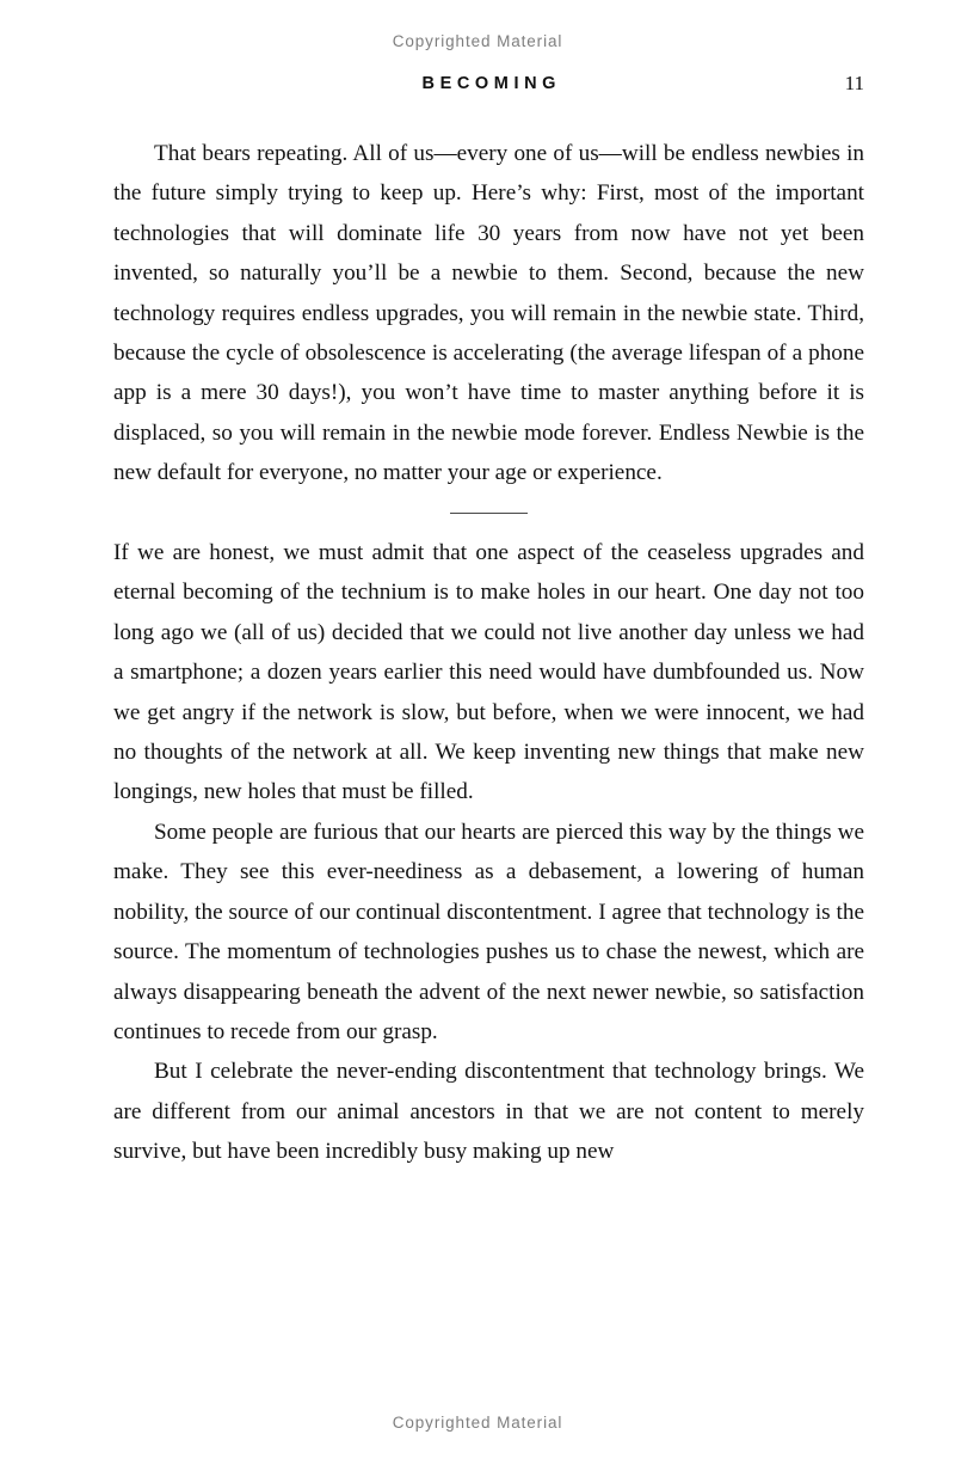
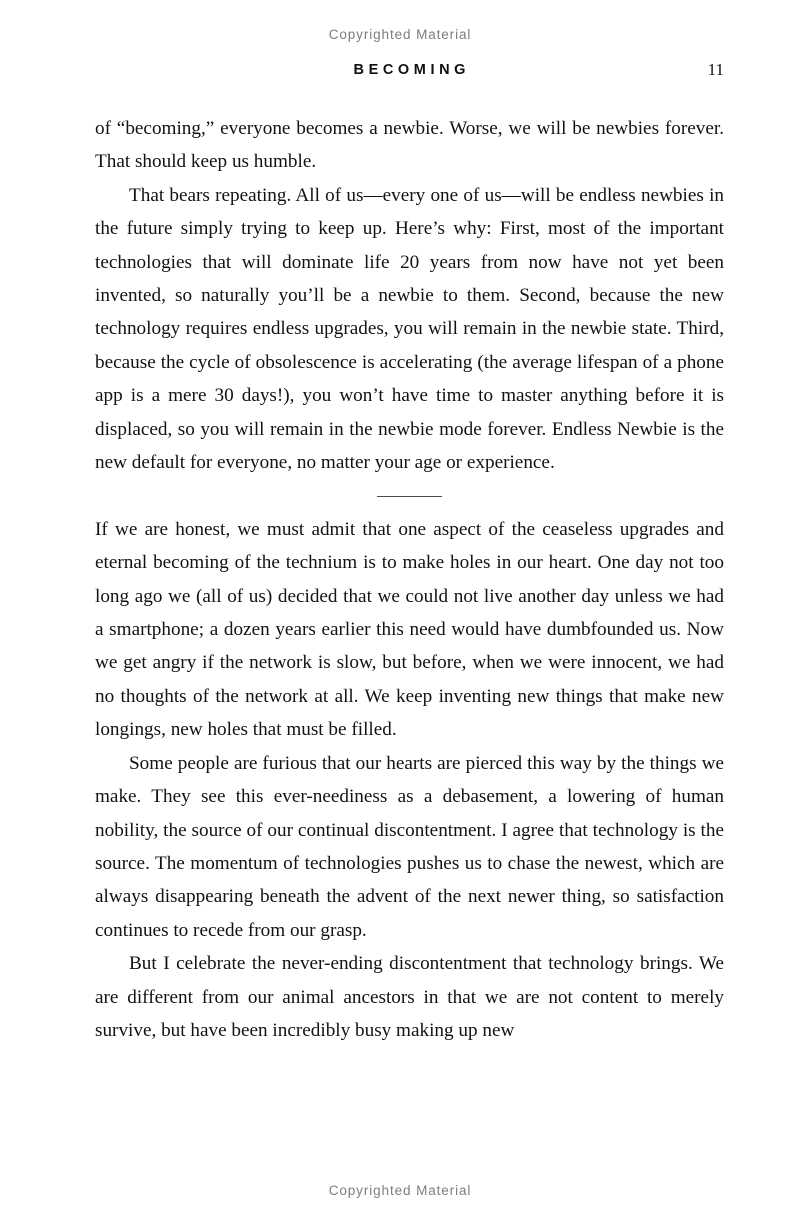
  Copyrighted Material
  BECOMING
  11
+ of “becoming,” everyone becomes a newbie. Worse, we will be newbies forever. That should keep us humble.
- That bears repeating. All of us—every one of us—will be endless newbies in the future simply trying to keep up. Here’s why: First, most of the important technologies that will dominate life 30 years from now have not yet been invented, so naturally you’ll be a newbie to them. Second, because the new technology requires endless upgrades, you will remain in the newbie state. Third, because the cycle of obsolescence is accelerating (the average lifespan of a phone app is a mere 30 days!), you won’t have time to master anything before it is displaced, so you will remain in the newbie mode forever. Endless Newbie is the new default for everyone, no matter your age or experience.
+ That bears repeating. All of us—every one of us—will be endless newbies in the future simply trying to keep up. Here’s why: First, most of the important technologies that will dominate life 20 years from now have not yet been invented, so naturally you’ll be a newbie to them. Second, because the new technology requires endless upgrades, you will remain in the newbie state. Third, because the cycle of obsolescence is accelerating (the average lifespan of a phone app is a mere 30 days!), you won’t have time to master anything before it is displaced, so you will remain in the newbie mode forever. Endless Newbie is the new default for everyone, no matter your age or experience.
  If we are honest, we must admit that one aspect of the ceaseless upgrades and eternal becoming of the technium is to make holes in our heart. One day not too long ago we (all of us) decided that we could not live another day unless we had a smartphone; a dozen years earlier this need would have dumbfounded us. Now we get angry if the network is slow, but before, when we were innocent, we had no thoughts of the network at all. We keep inventing new things that make new longings, new holes that must be filled.
- Some people are furious that our hearts are pierced this way by the things we make. They see this ever-neediness as a debasement, a lowering of human nobility, the source of our continual discontentment. I agree that technology is the source. The momentum of technologies pushes us to chase the newest, which are always disappearing beneath the advent of the next newer newbie, so satisfaction continues to recede from our grasp.
+ Some people are furious that our hearts are pierced this way by the things we make. They see this ever-neediness as a debasement, a lowering of human nobility, the source of our continual discontentment. I agree that technology is the source. The momentum of technologies pushes us to chase the newest, which are always disappearing beneath the advent of the next newer thing, so satisfaction continues to recede from our grasp.
  But I celebrate the never-ending discontentment that technology brings. We are different from our animal ancestors in that we are not content to merely survive, but have been incredibly busy making up new
  Copyrighted Material
